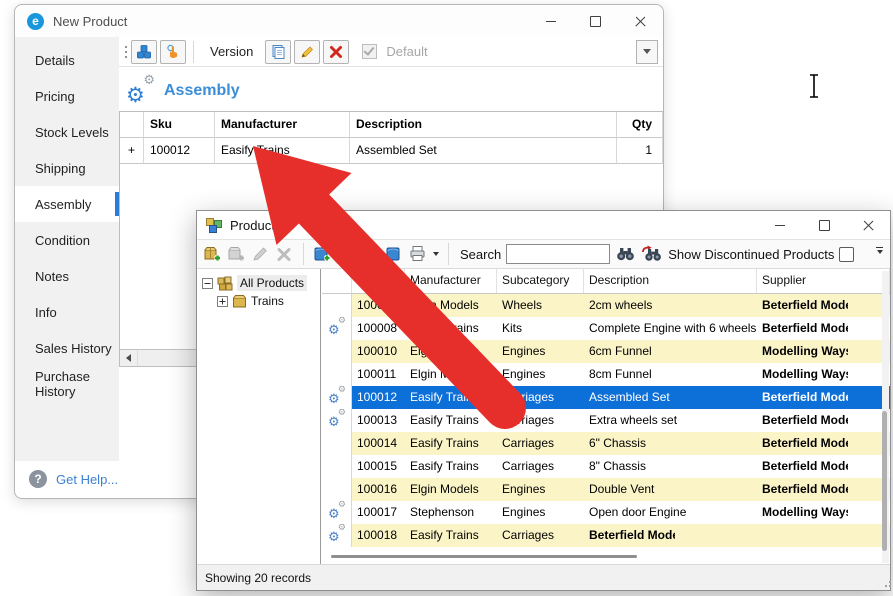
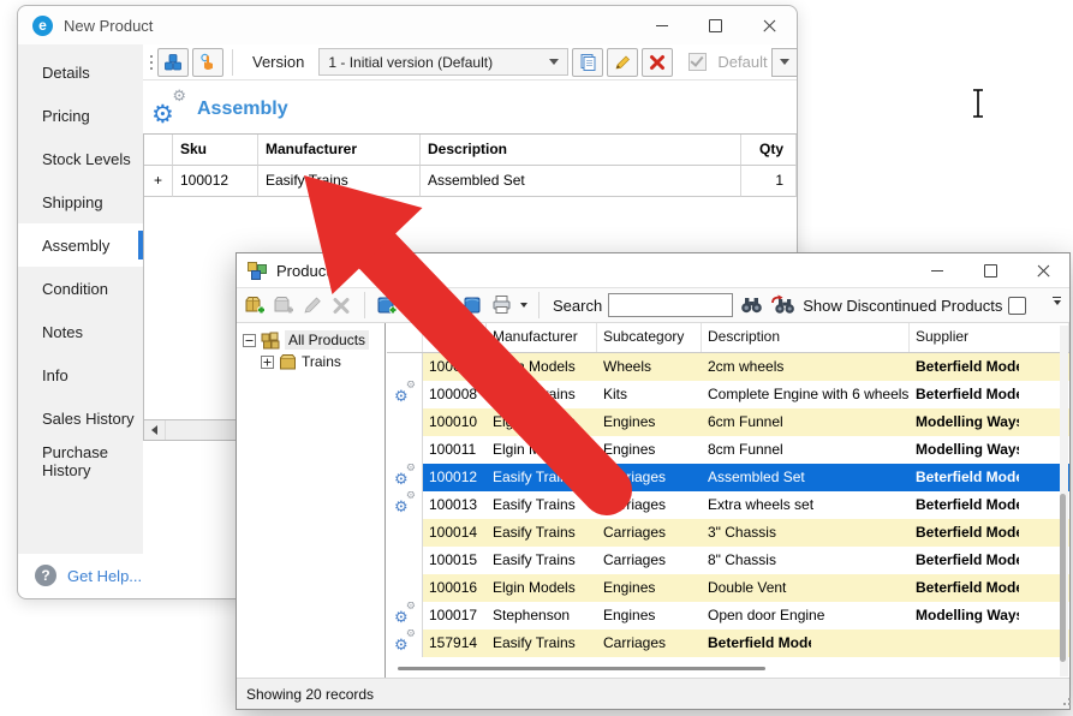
  e
  New Product
  Details
  Pricing
  Stock Levels
  Shipping
  Assembly
  Condition
  Notes
  Info
  Sales History
  Purchase History
  ?
  Get Help...
  Version
+ 1 - Initial version (Default)
  Default
  ⚙
  ⚙
  Assembly
  Sku
  Manufacturer
  Description
  Qty
  +
  100012
  Easifyains
  Assembled Set
  1
  Produc
  Search
  Show Discontinued Products
  All Products
  Trains
  Manufacturer
  Subcategory
  Description
  Supplier
  Wheels
  2cm wheels
  Beterfield Mod
  ⚙
  ⚙
  100008
  Kits
  Complete Engine with 6 wheels
  Beterfield Mod
  100010
  Engines
  6cm Funnel
  Modelling Way
  100011
  Engines
  8cm Funnel
  Modelling Way
  ⚙
  ⚙
  100012
  Easify Trai
  Assembled Set
  Beterfield Mod
  ⚙
  ⚙
  100013
  Easify Trains
  Extra wheels set
  Beterfield Mod
  100014
  Easify Trains
  Carriages
- 6" Chassis
+ 3" Chassis
  Beterfield Mod
  100015
  Easify Trains
  Carriages
  8" Chassis
  Beterfield Mod
  100016
  Elgin Models
  Engines
  Double Vent
  Beterfield Mod
  ⚙
  ⚙
  100017
  Stephenson
  Engines
  Open door Engine
  Modelling Way
  ⚙
  ⚙
- 100018
+ 157914
  Easify Trains
  Carriages
  Beterfield Mod
  Showing 20 records
